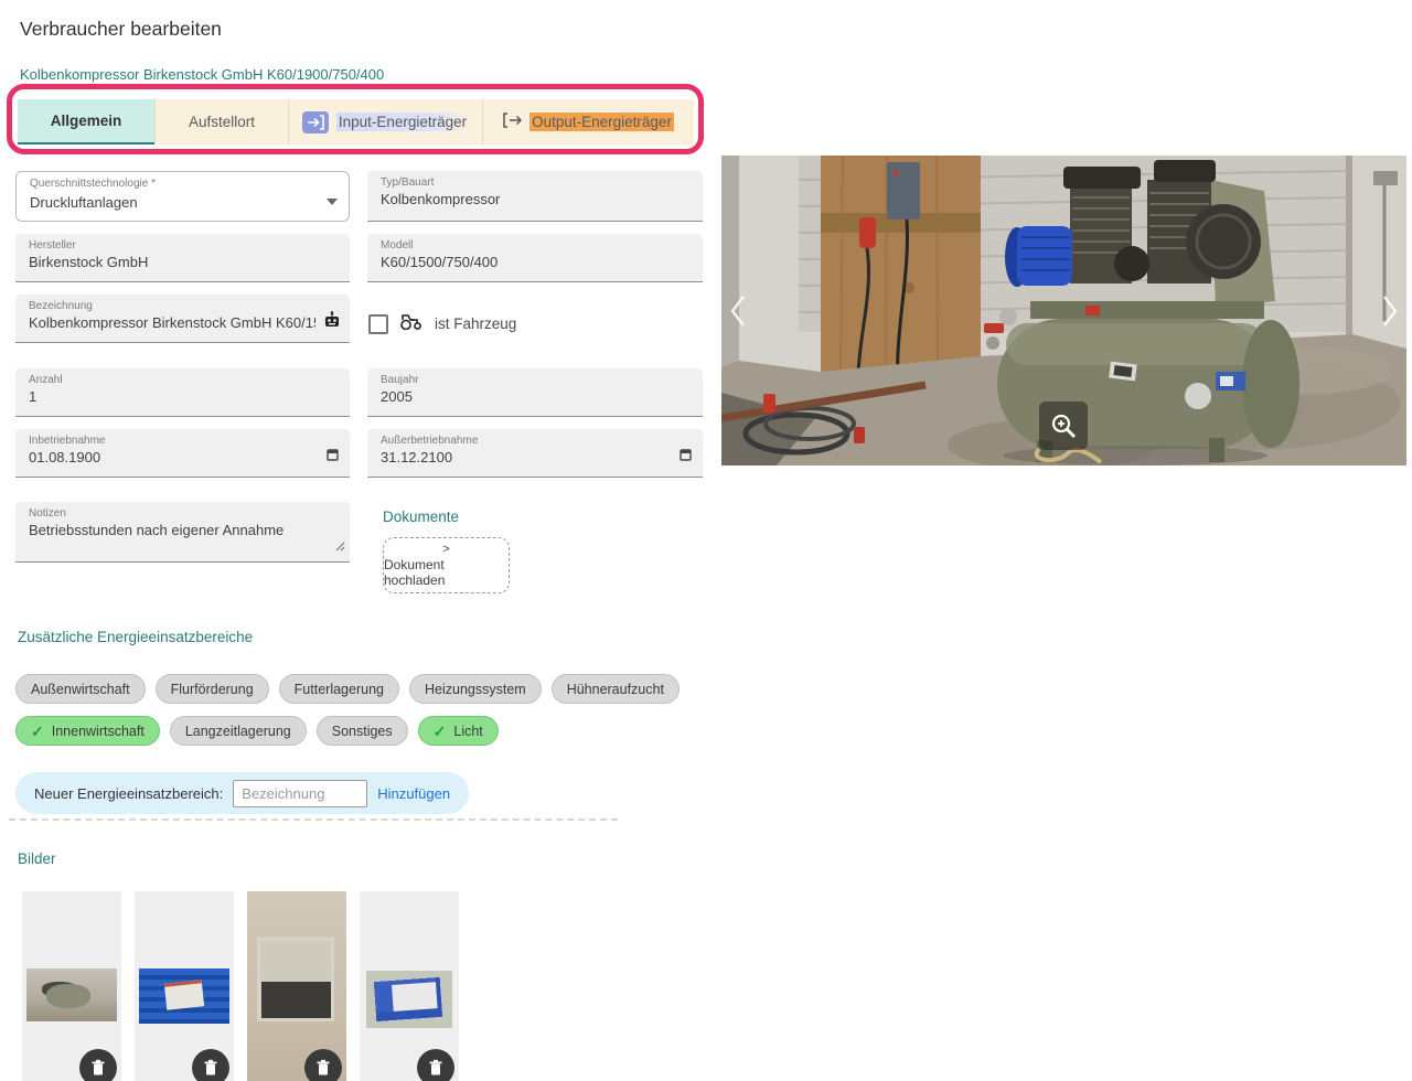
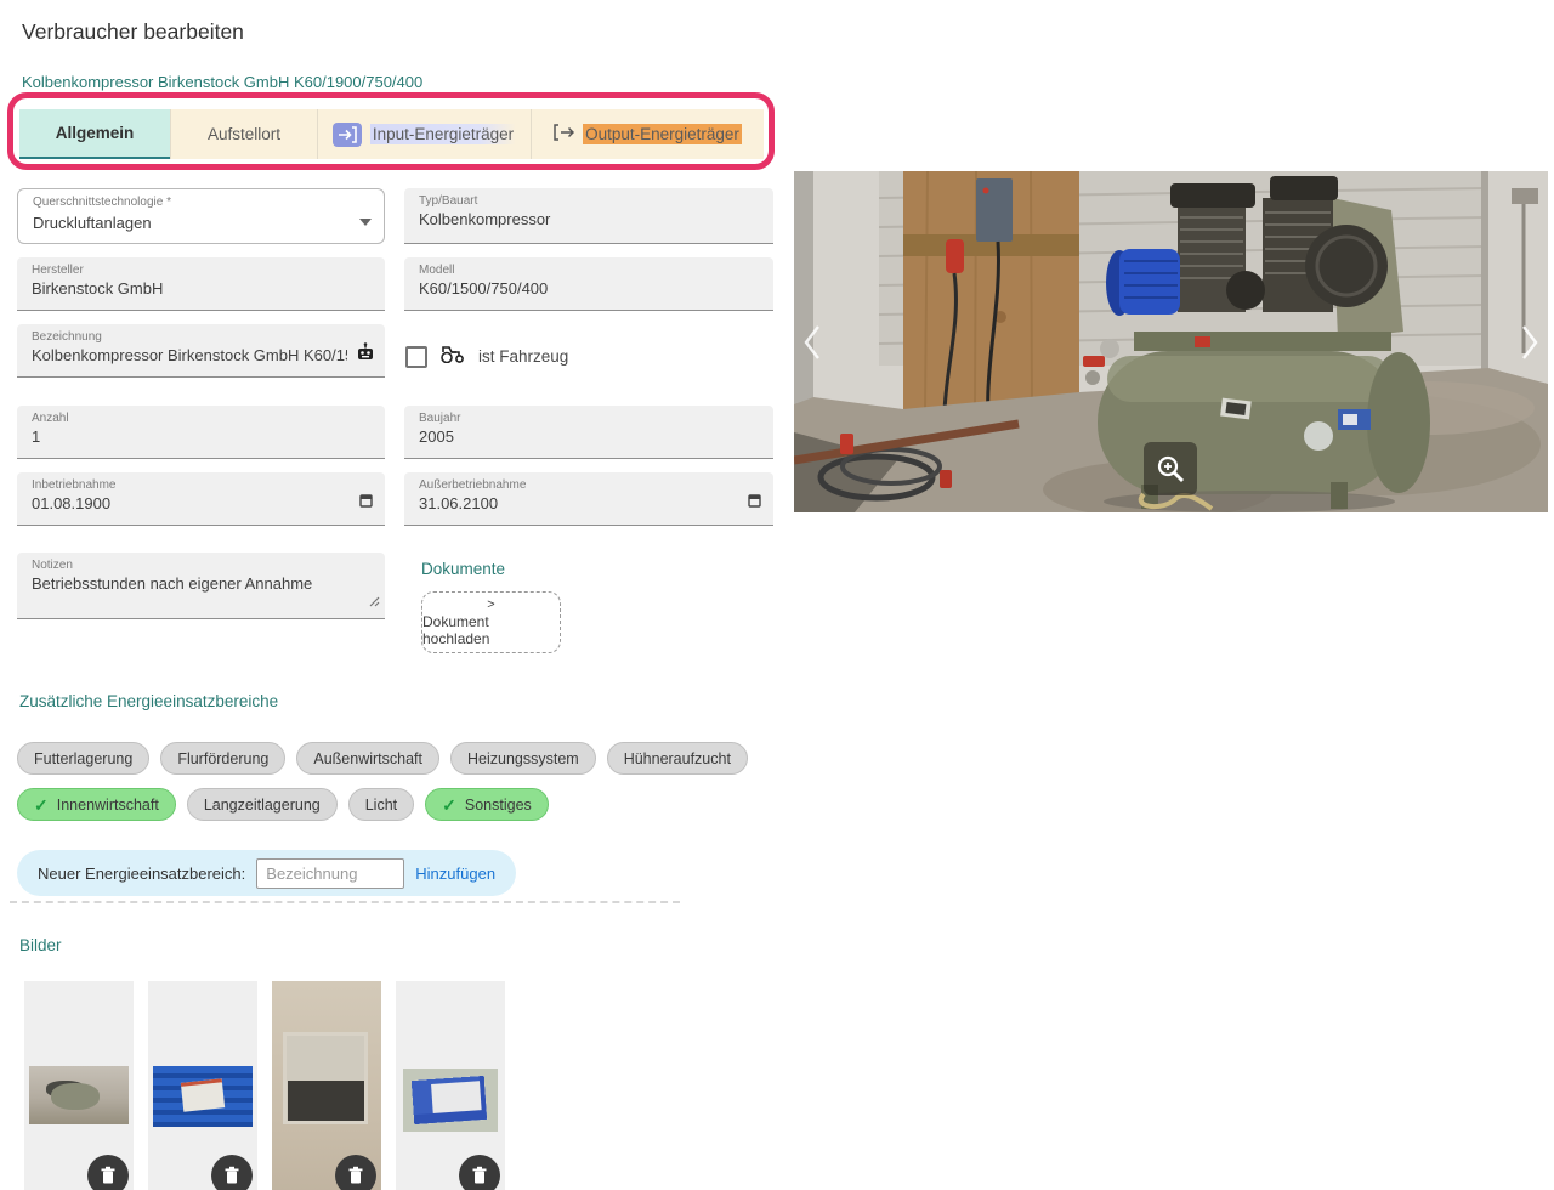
  Verbraucher bearbeiten
  Kolbenkompressor Birkenstock GmbH K60/1900/750/400
  Allgemein
  Aufstellort
  Input-Energieträger
  Output-Energieträger
  Querschnittstechnologie *
  Druckluftanlagen
  Typ/Bauart
  Kolbenkompressor
  Hersteller
  Birkenstock GmbH
  Modell
  K60/1500/750/400
  Bezeichnung
  Kolbenkompressor Birkenstock GmbH K60/1
  ist Fahrzeug
  Anzahl
  1
  Baujahr
  2005
  Inbetriebnahme
  01.08.1900
  Außerbetriebnahme
- 31.12.2100
+ 31.06.2100
  Notizen
  Betriebsstunden nach eigener Annahme
  Dokumente
  >
  Dokument hochladen
  Zusätzliche Energieeinsatzbereiche
- Außenwirtschaft
+ Futterlagerung
  Flurförderung
- Futterlagerung
+ Außenwirtschaft
  Heizungssystem
  Hühneraufzucht
  ✓
  Innenwirtschaft
  Langzeitlagerung
- Sonstiges
+ Licht
  ✓
- Licht
+ Sonstiges
  Neuer Energieeinsatzbereich:
  Bezeichnung
  Hinzufügen
  Bilder
